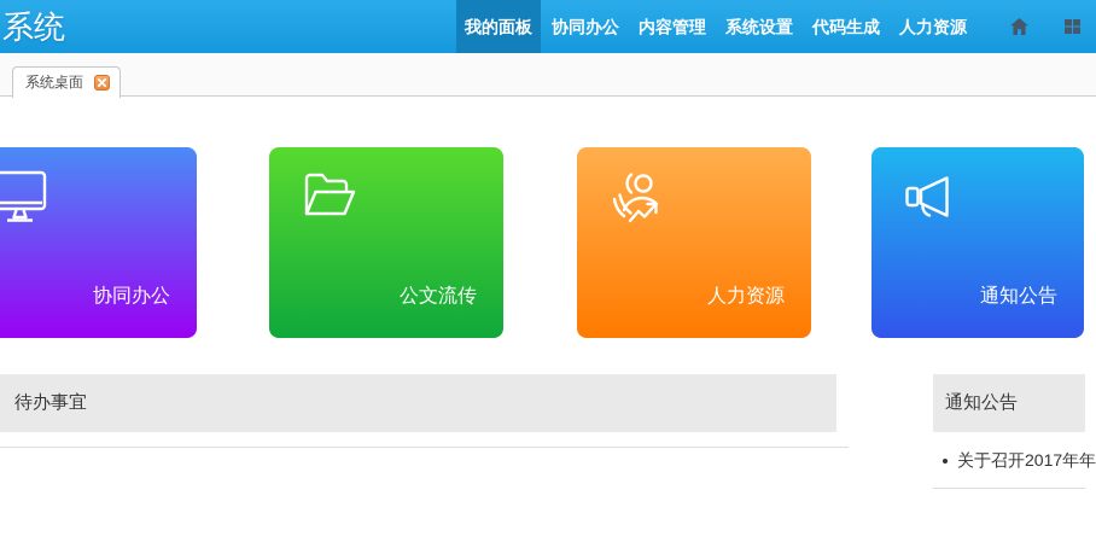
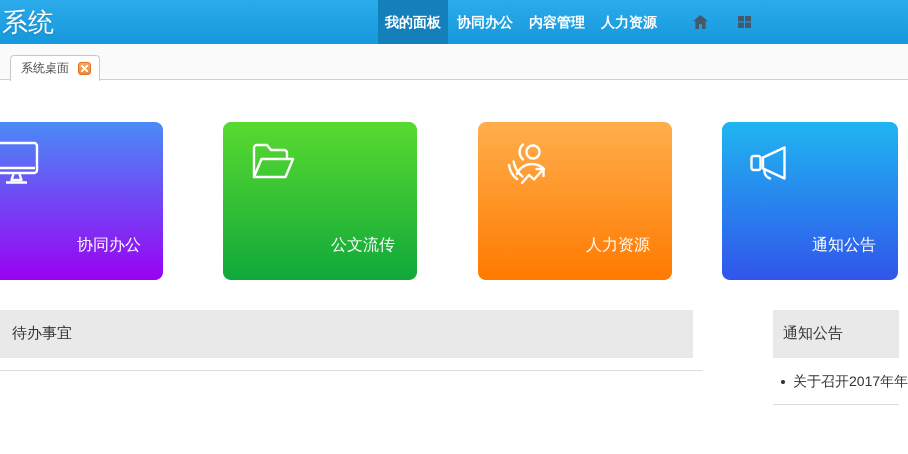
  系统
  我的面板
  协同办公
  内容管理
- 系统设置
- 代码生成
  人力资源
  系统桌面
  协同办公
  公文流传
  人力资源
  通知公告
  待办事宜
  通知公告
  关于召开2017年年
